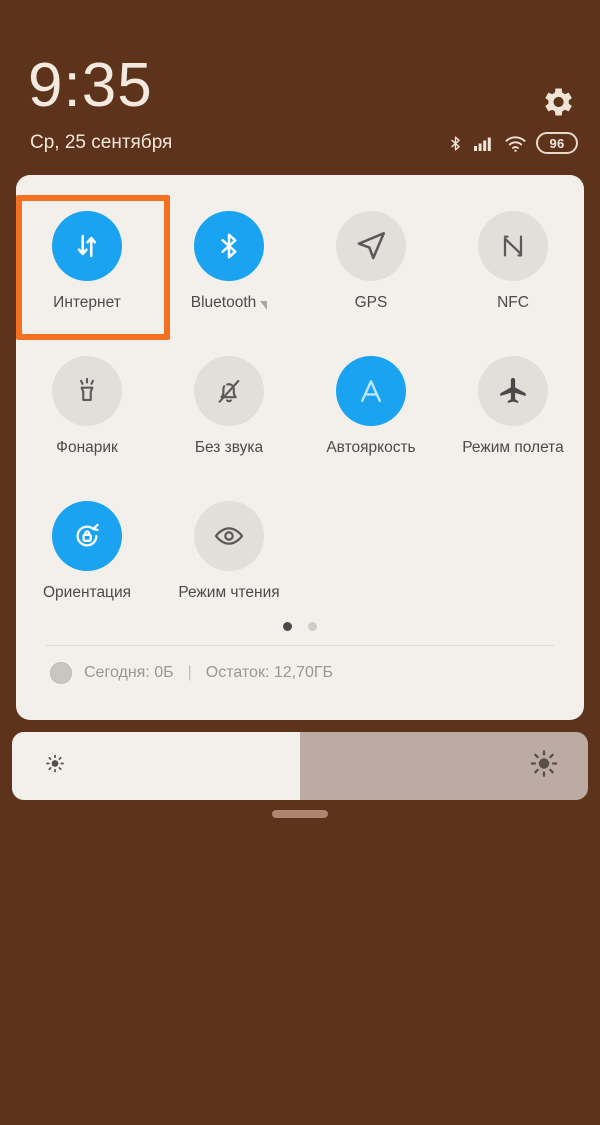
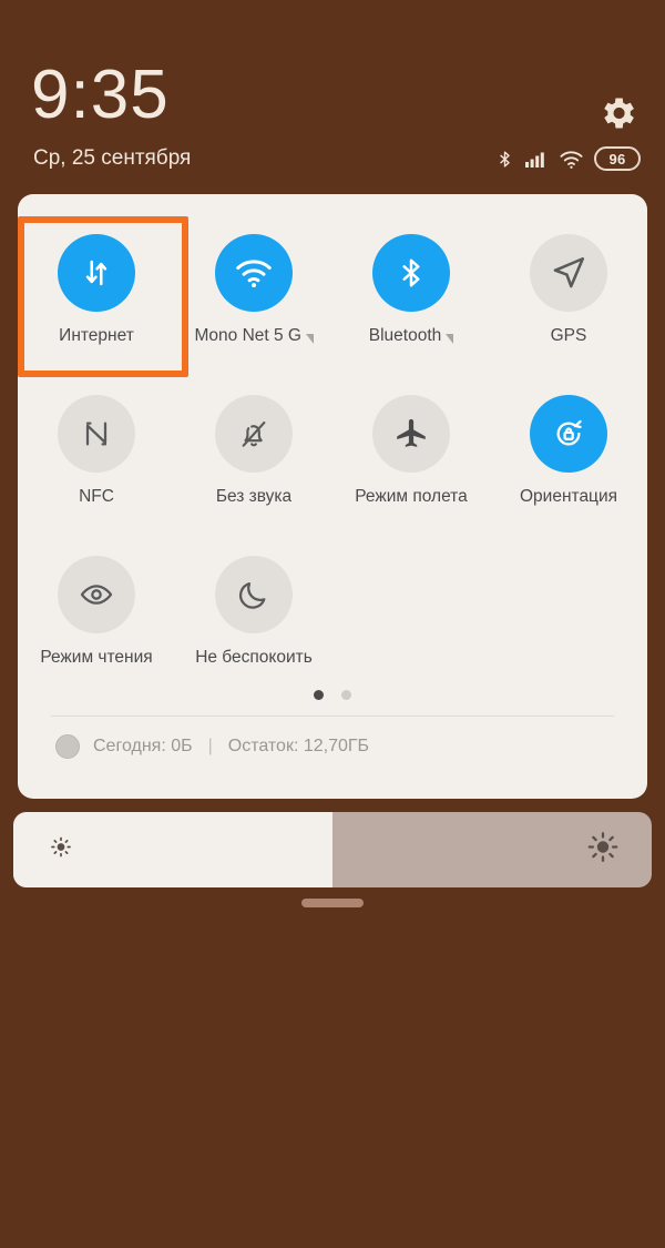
  9:35
  Ср, 25 сентября
  96
  Интернет
+ Mono Net 5 G
  Bluetooth
  GPS
  NFC
- Фонарик
  Без звука
- Автояркость
  Режим полета
  Ориентация
  Режим чтения
+ Не беспокоить
  Сегодня: 0Б
  |
  Остаток: 12,70ГБ
